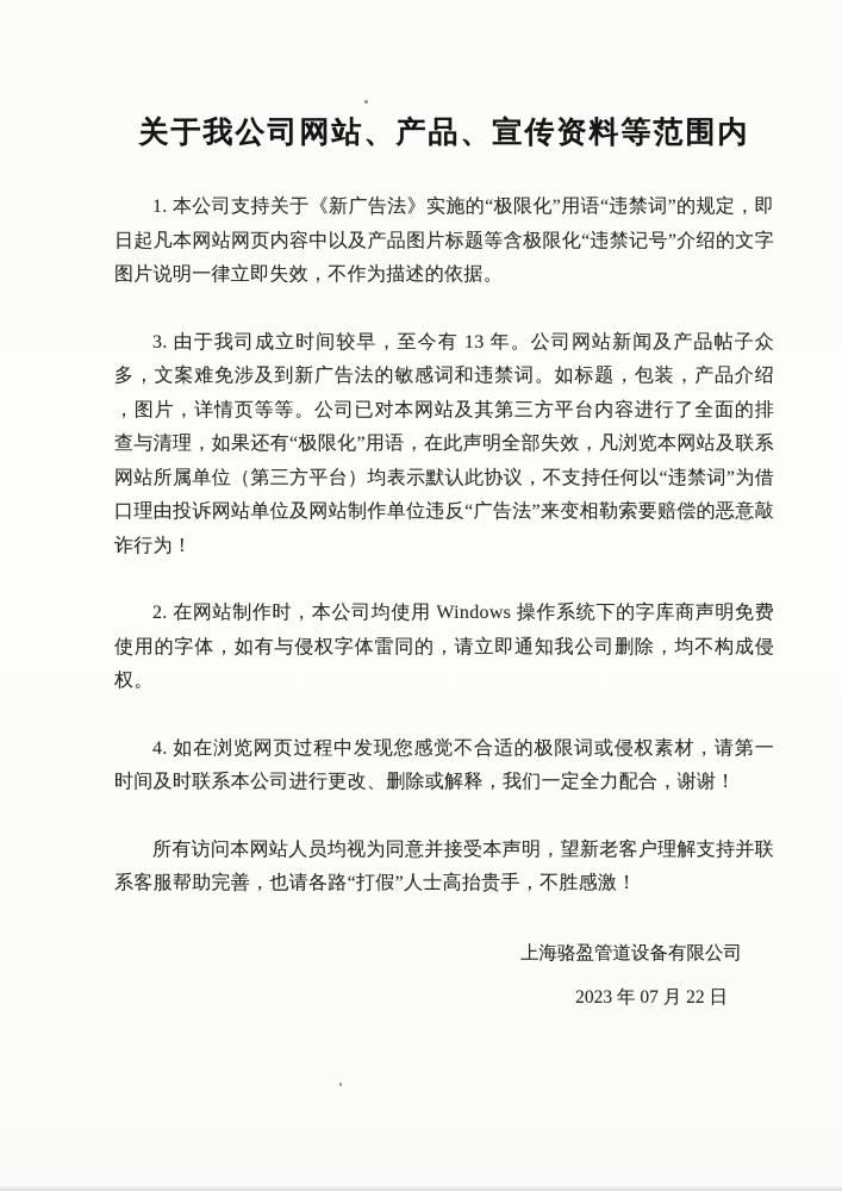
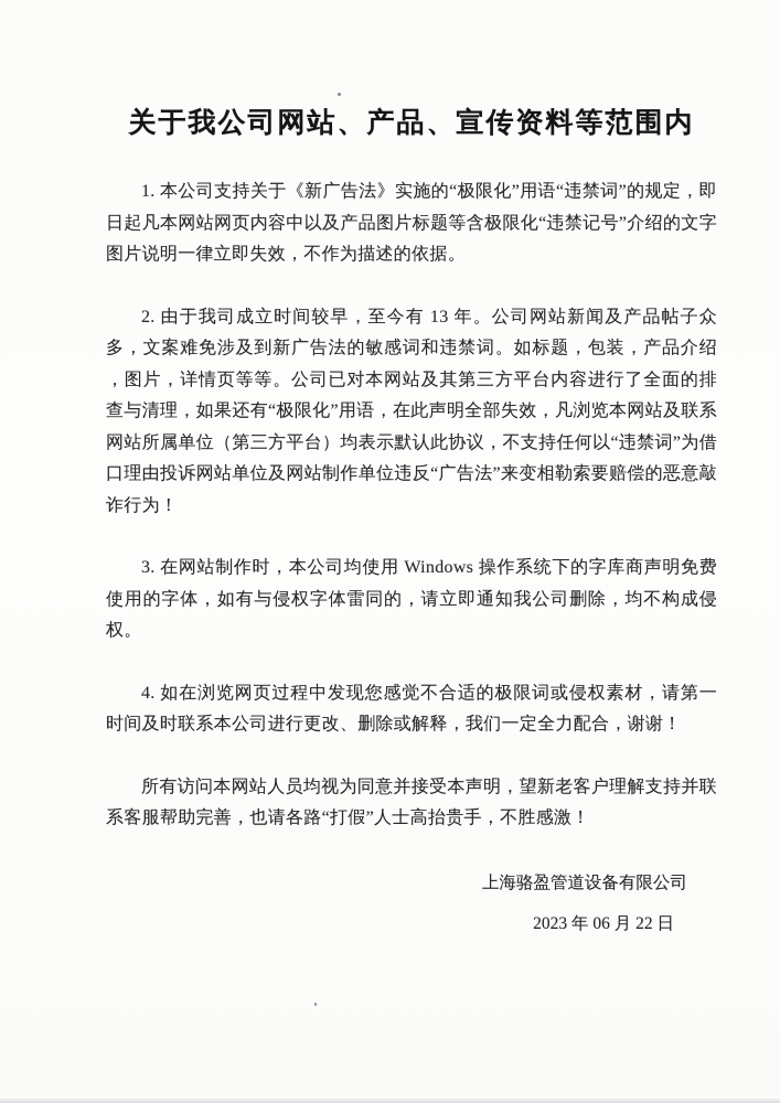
  关于我公司网站、产品、宣传资料等范围内
  1. 本公司支持关于《新广告法》实施的“极限化”用语“违禁词”的规定，即日起凡本网站网页内容中以及产品图片标题等含极限化“违禁记号”介绍的文字图片说明一律立即失效，不作为描述的依据。
- 3. 由于我司成立时间较早，至今有 13 年。公司网站新闻及产品帖子众多，文案难免涉及到新广告法的敏感词和违禁词。如标题，包装，产品介绍 ，图片，详情页等等。公司已对本网站及其第三方平台内容进行了全面的排查与清理，如果还有“极限化”用语，在此声明全部失效，凡浏览本网站及联系网站所属单位（第三方平台）均表示默认此协议，不支持任何以“违禁词”为借口理由投诉网站单位及网站制作单位违反“广告法”来变相勒索要赔偿的恶意敲诈行为！
+ 2. 由于我司成立时间较早，至今有 13 年。公司网站新闻及产品帖子众多，文案难免涉及到新广告法的敏感词和违禁词。如标题，包装，产品介绍 ，图片，详情页等等。公司已对本网站及其第三方平台内容进行了全面的排查与清理，如果还有“极限化”用语，在此声明全部失效，凡浏览本网站及联系网站所属单位（第三方平台）均表示默认此协议，不支持任何以“违禁词”为借口理由投诉网站单位及网站制作单位违反“广告法”来变相勒索要赔偿的恶意敲诈行为！
- 2. 在网站制作时，本公司均使用 Windows 操作系统下的字库商声明免费使用的字体，如有与侵权字体雷同的，请立即通知我公司删除，均不构成侵权。
+ 3. 在网站制作时，本公司均使用 Windows 操作系统下的字库商声明免费使用的字体，如有与侵权字体雷同的，请立即通知我公司删除，均不构成侵权。
  4. 如在浏览网页过程中发现您感觉不合适的极限词或侵权素材，请第一时间及时联系本公司进行更改、删除或解释，我们一定全力配合，谢谢！
  所有访问本网站人员均视为同意并接受本声明，望新老客户理解支持并联系客服帮助完善，也请各路“打假”人士高抬贵手，不胜感激！
  上海骆盈管道设备有限公司
- 2023 年 07 月 22 日
+ 2023 年 06 月 22 日
